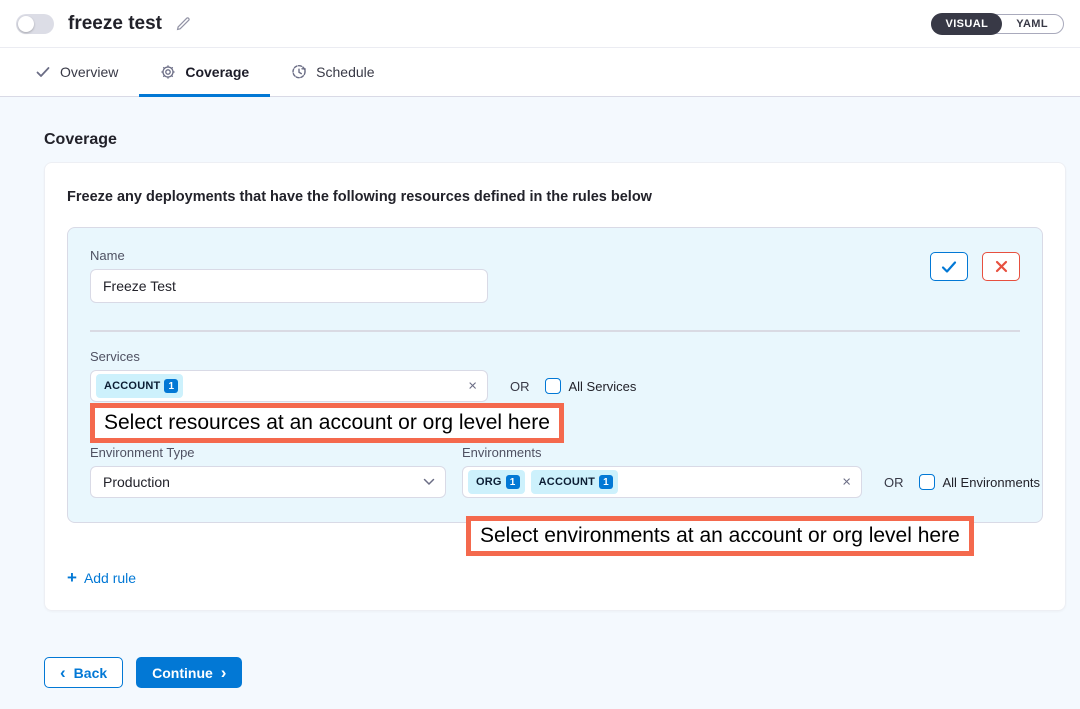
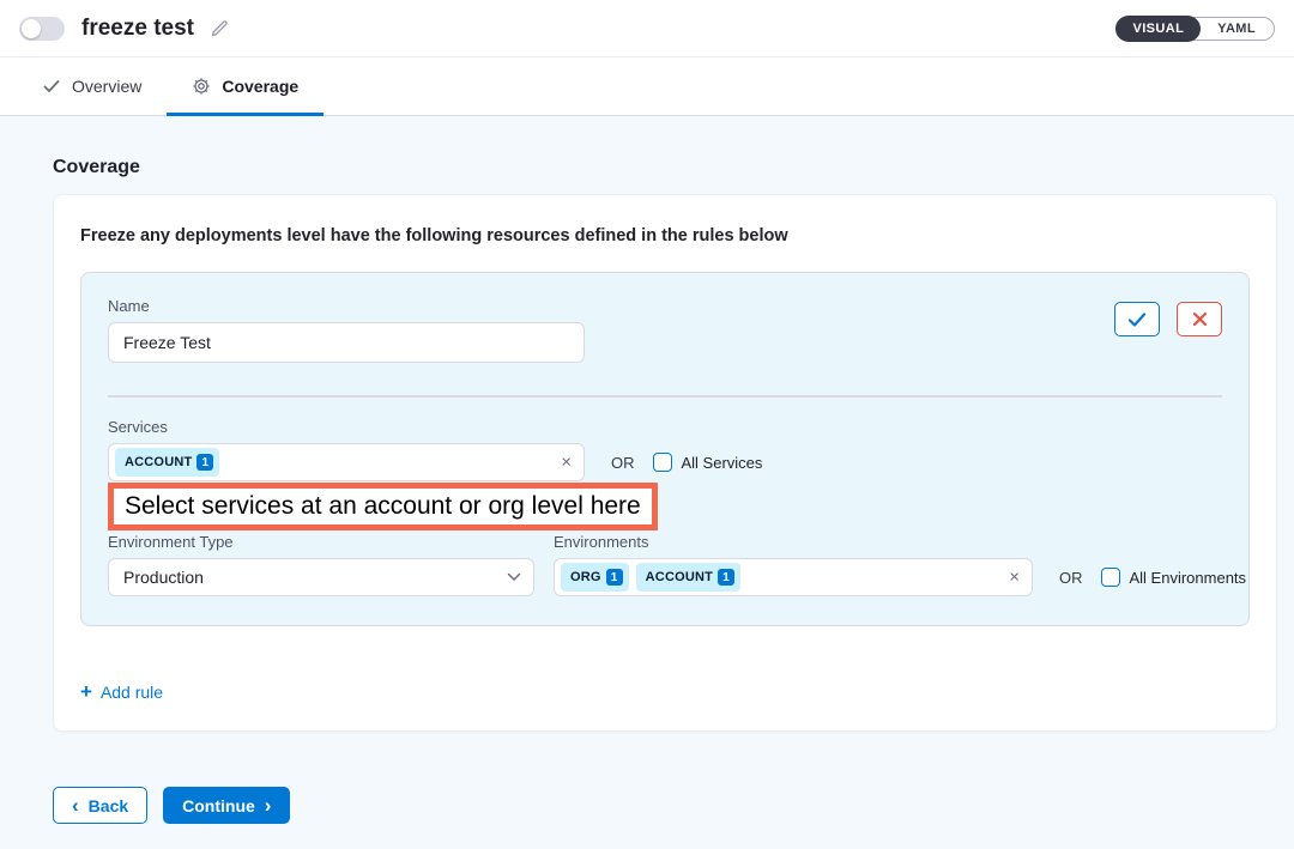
  freeze test
  VISUAL
  YAML
  Overview
  Coverage
- Schedule
  Coverage
- Freeze any deployments that have the following resources defined in the rules below
+ Freeze any deployments level have the following resources defined in the rules below
  Name
  Freeze Test
  Services
  ACCOUNT
  1
  ×
  OR
  All Services
- Select resources at an account or org level here
+ Select services at an account or org level here
  Environment Type
  Production
  Environments
  ORG
  1
  ACCOUNT
  1
  ×
  OR
  All Environments
- Select environments at an account or org level here
  +
  Add rule
  ‹
  Back
  Continue
  ›
